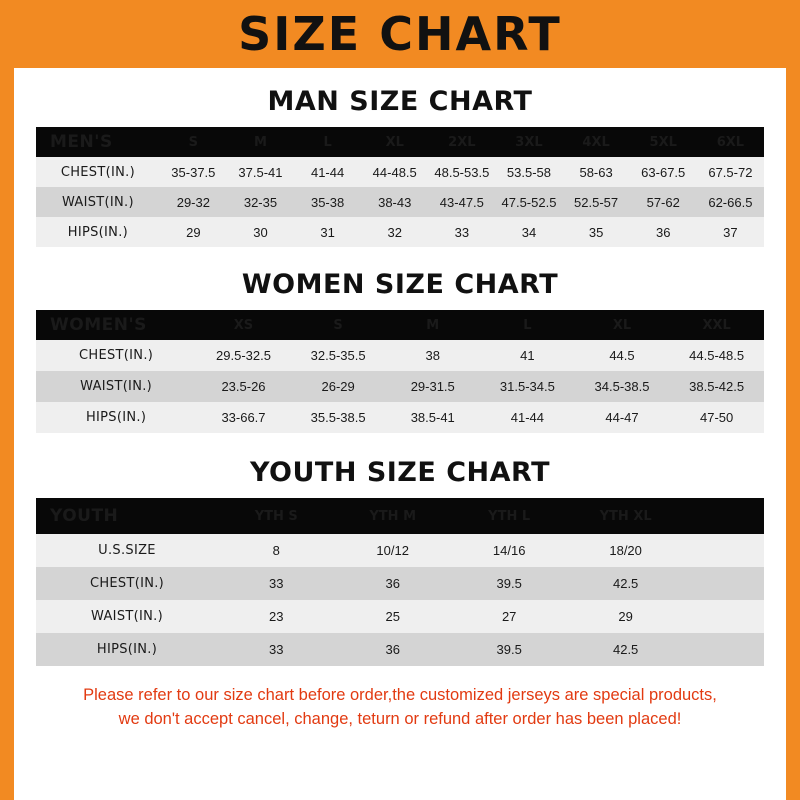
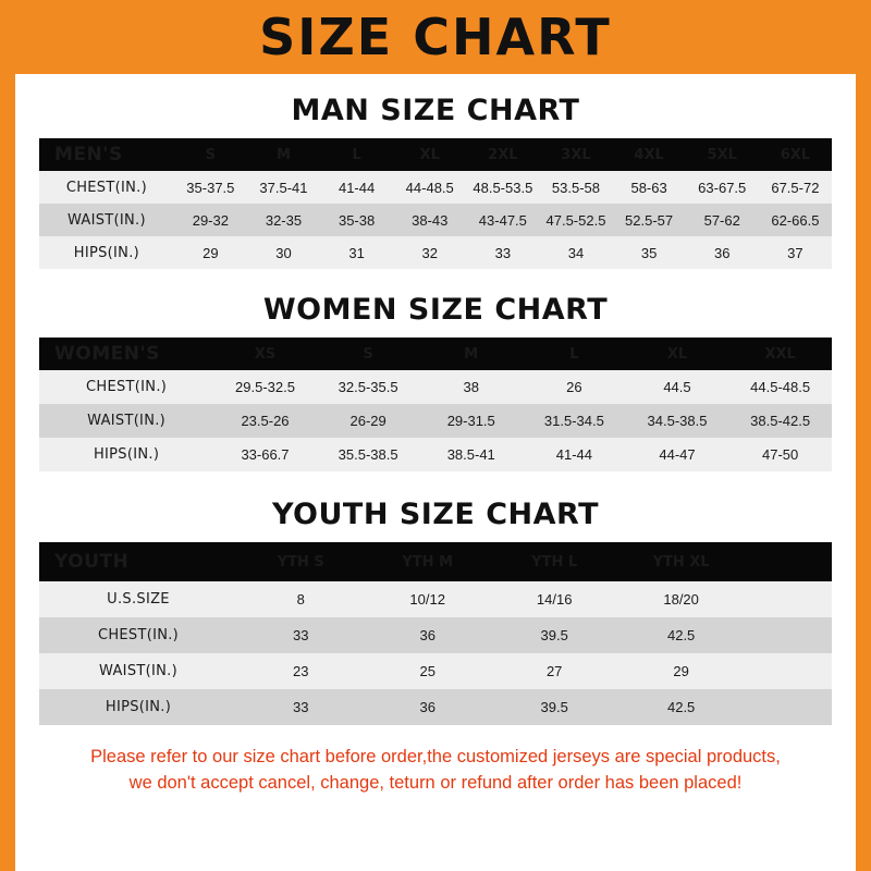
  SIZE CHART
  MAN SIZE CHART
  CHEST(IN.)	35-37.5	37.5-41	41-44	44-48.5	48.5-53.5	53.5-58	58-63	63-67.5	67.5-72
  WAIST(IN.)	29-32	32-35	35-38	38-43	43-47.5	47.5-52.5	52.5-57	57-62	62-66.5
  HIPS(IN.)	29	30	31	32	33	34	35	36	37
  WOMEN SIZE CHART
- CHEST(IN.)	29.5-32.5	32.5-35.5	38	41	44.5	44.5-48.5
+ CHEST(IN.)	29.5-32.5	32.5-35.5	38	26	44.5	44.5-48.5
  WAIST(IN.)	23.5-26	26-29	29-31.5	31.5-34.5	34.5-38.5	38.5-42.5
  HIPS(IN.)	33-66.7	35.5-38.5	38.5-41	41-44	44-47	47-50
  YOUTH SIZE CHART
  U.S.SIZE	8	10/12	14/16	18/20
  CHEST(IN.)	33	36	39.5	42.5
  WAIST(IN.)	23	25	27	29
  HIPS(IN.)	33	36	39.5	42.5
  Please refer to our size chart before order,the customized jerseys are special products,
  we don't accept cancel, change, teturn or refund after order has been placed!
